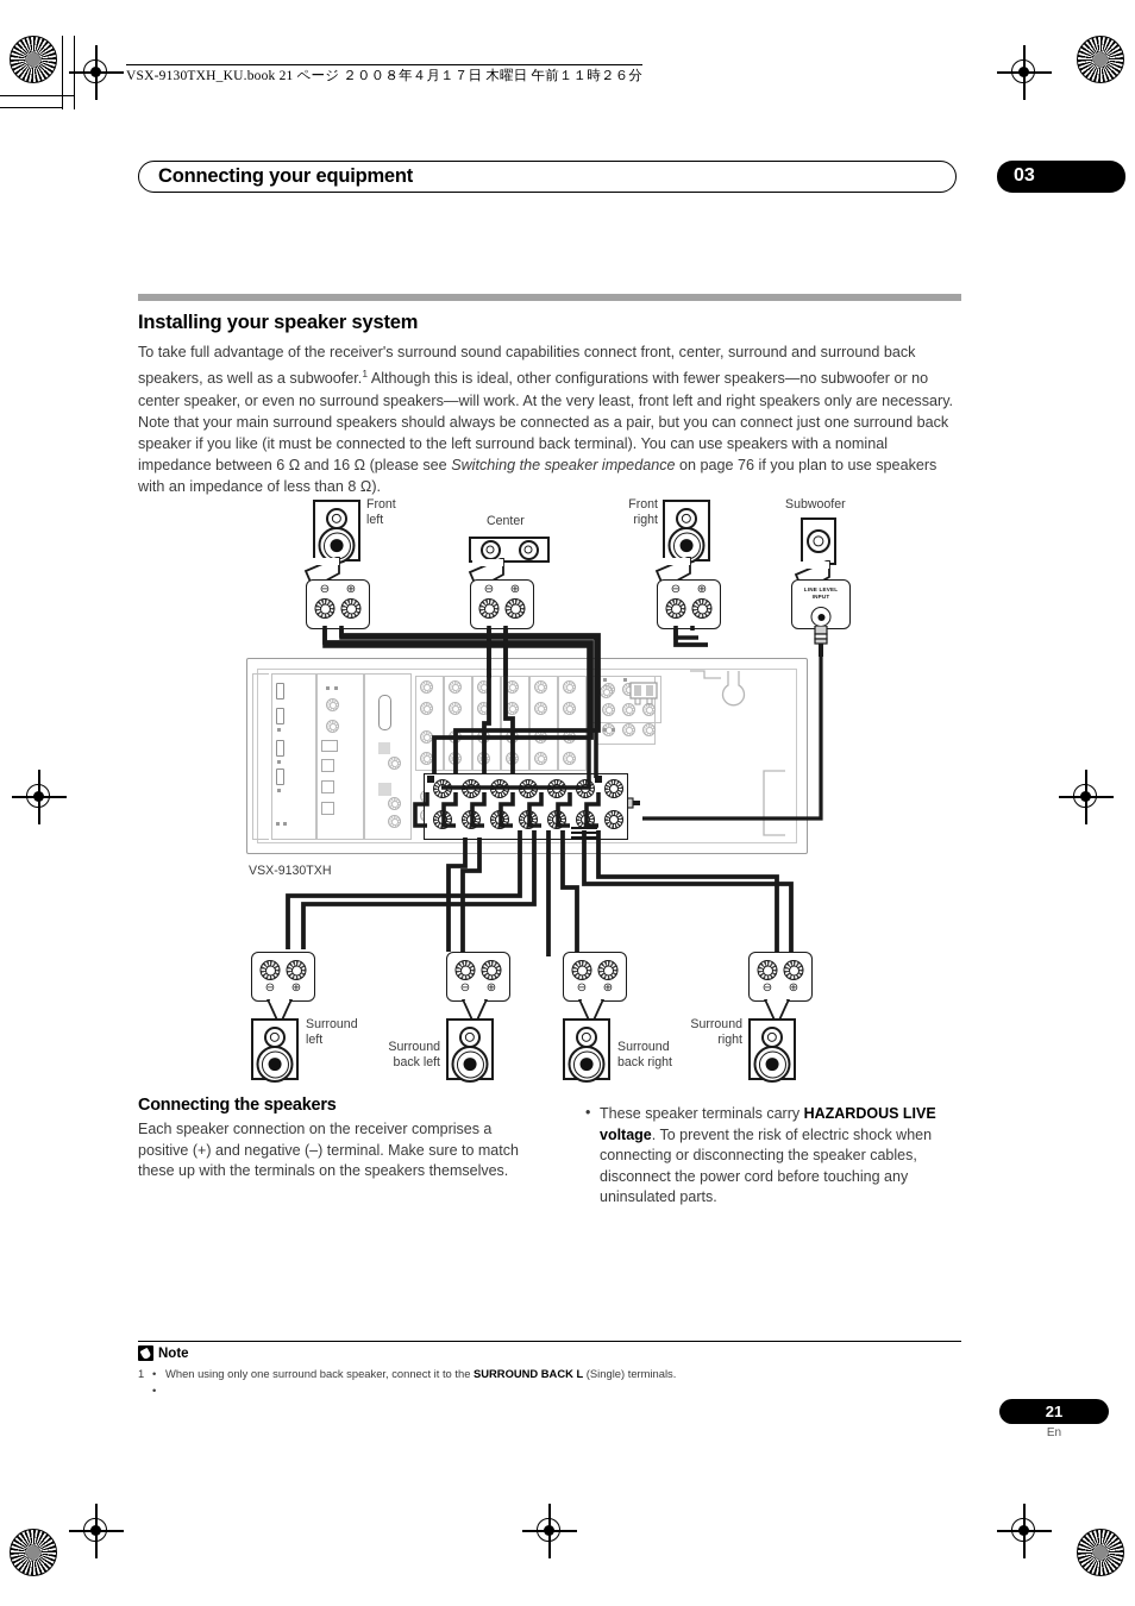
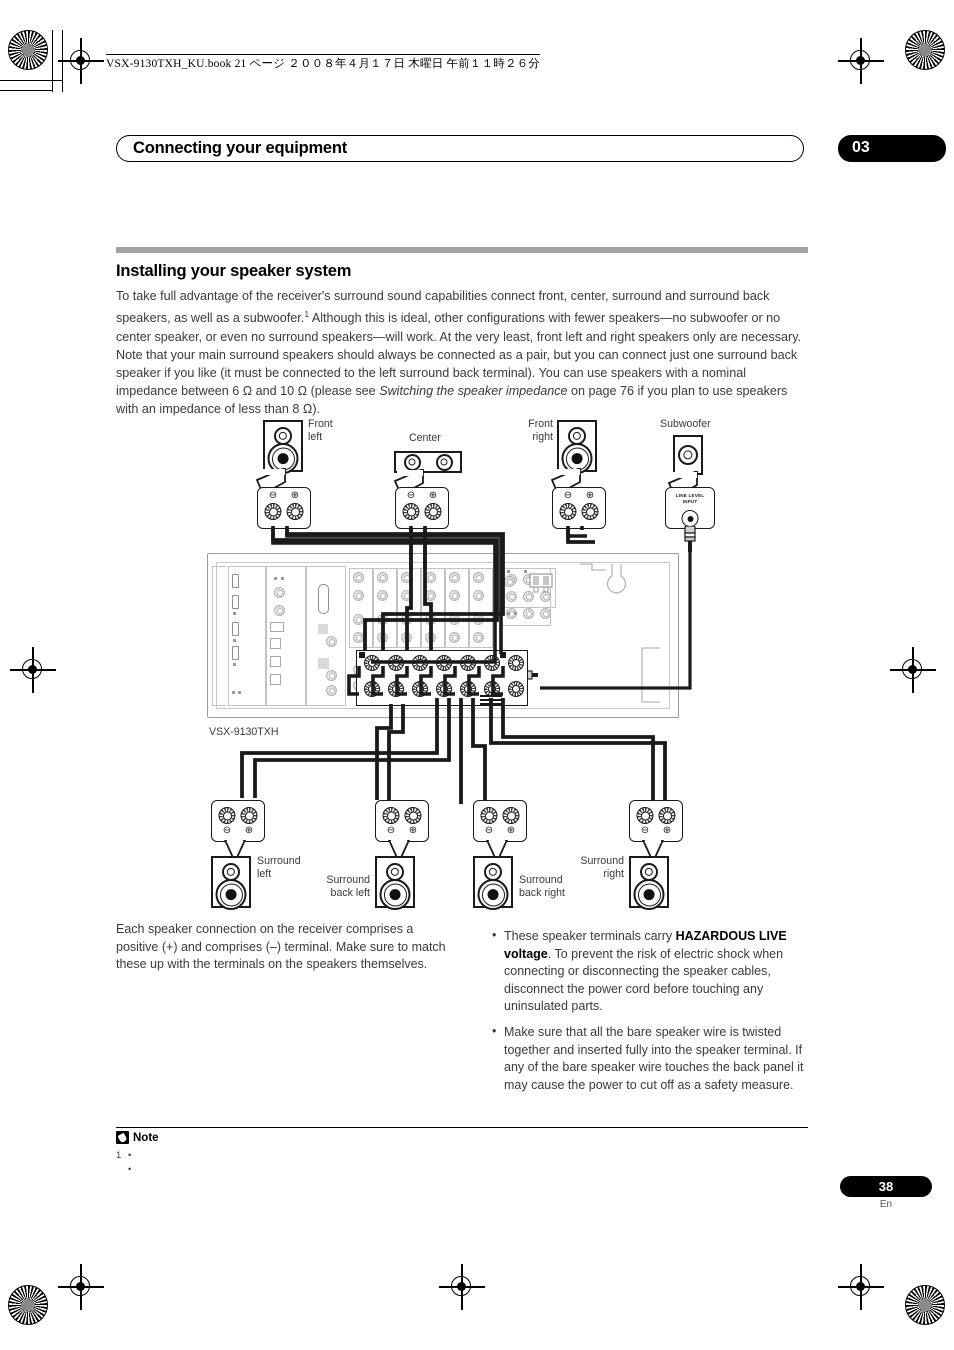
  VSX-9130TXH_KU.book 21 ページ ２００８年４月１７日 木曜日 午前１１時２６分
  Connecting your equipment
  03
  Installing your speaker system
- To take full advantage of the receiver's surround sound capabilities connect front, center, surround and surround back speakers, as well as a subwoofer.1 Although this is ideal, other configurations with fewer speakers—no subwoofer or no center speaker, or even no surround speakers—will work. At the very least, front left and right speakers only are necessary. Note that your main surround speakers should always be connected as a pair, but you can connect just one surround back speaker if you like (it must be connected to the left surround back terminal). You can use speakers with a nominal impedance between 6 Ω and 16 Ω (please see Switching the speaker impedance on page 76 if you plan to use speakers with an impedance of less than 8 Ω).
+ To take full advantage of the receiver's surround sound capabilities connect front, center, surround and surround back speakers, as well as a subwoofer.1 Although this is ideal, other configurations with fewer speakers—no subwoofer or no center speaker, or even no surround speakers—will work. At the very least, front left and right speakers only are necessary. Note that your main surround speakers should always be connected as a pair, but you can connect just one surround back speaker if you like (it must be connected to the left surround back terminal). You can use speakers with a nominal impedance between 6 Ω and 10 Ω (please see Switching the speaker impedance on page 76 if you plan to use speakers with an impedance of less than 8 Ω).
  Front
  left
  ⊖
  ⊕
  Center
  ⊖
  ⊕
  Front
  right
  ⊖
  ⊕
  Subwoofer
  VSX-9130TXH
  ⊖
  ⊕
  Surround
  left
  ⊖
  ⊕
  Surround
  back left
  ⊖
  ⊕
  Surround
  back right
  ⊖
  ⊕
  Surround
  right
- Connecting the speakers
- Each speaker connection on the receiver comprises a positive (+) and negative (–) terminal. Make sure to match these up with the terminals on the speakers themselves.
+ Each speaker connection on the receiver comprises a positive (+) and comprises (–) terminal. Make sure to match these up with the terminals on the speakers themselves.
  These speaker terminals carry HAZARDOUS LIVE voltage. To prevent the risk of electric shock when connecting or disconnecting the speaker cables, disconnect the power cord before touching any uninsulated parts.
+ Make sure that all the bare speaker wire is twisted together and inserted fully into the speaker terminal. If any of the bare speaker wire touches the back panel it may cause the power to cut off as a safety measure.
  Note
  1
  •
- When using only one surround back speaker, connect it to the SURROUND BACK L (Single) terminals.
  •
- 21
+ 38
  En
